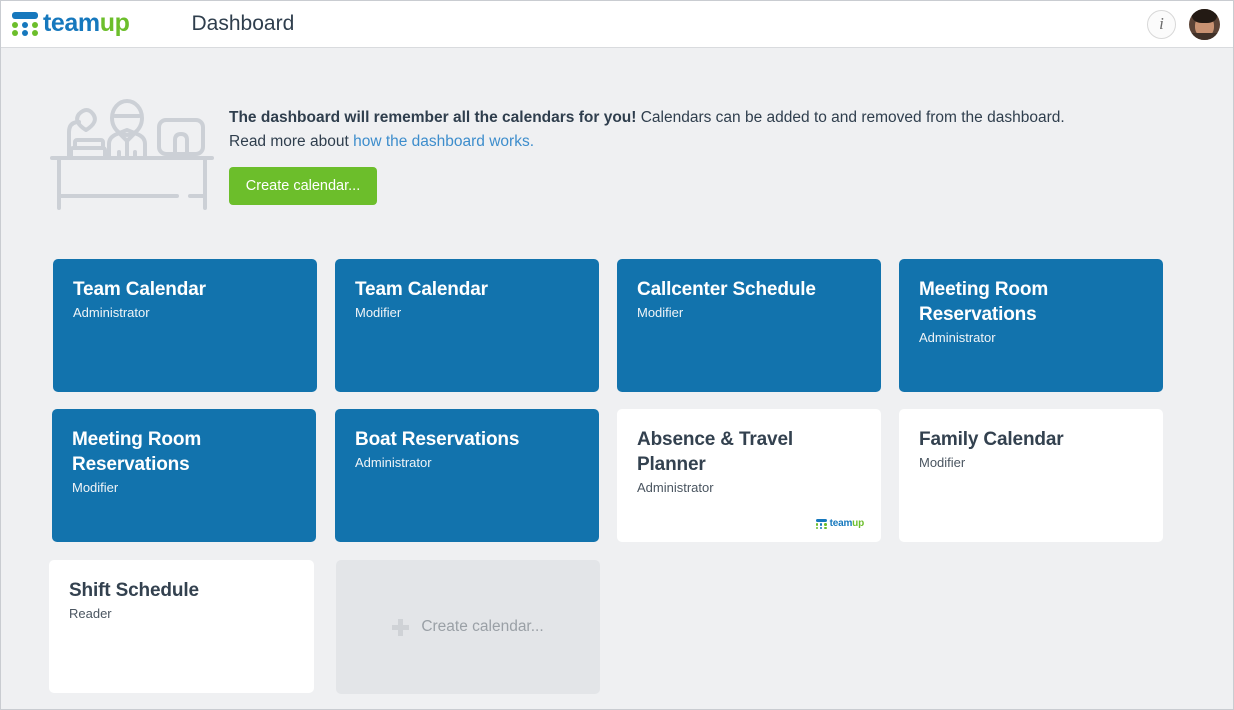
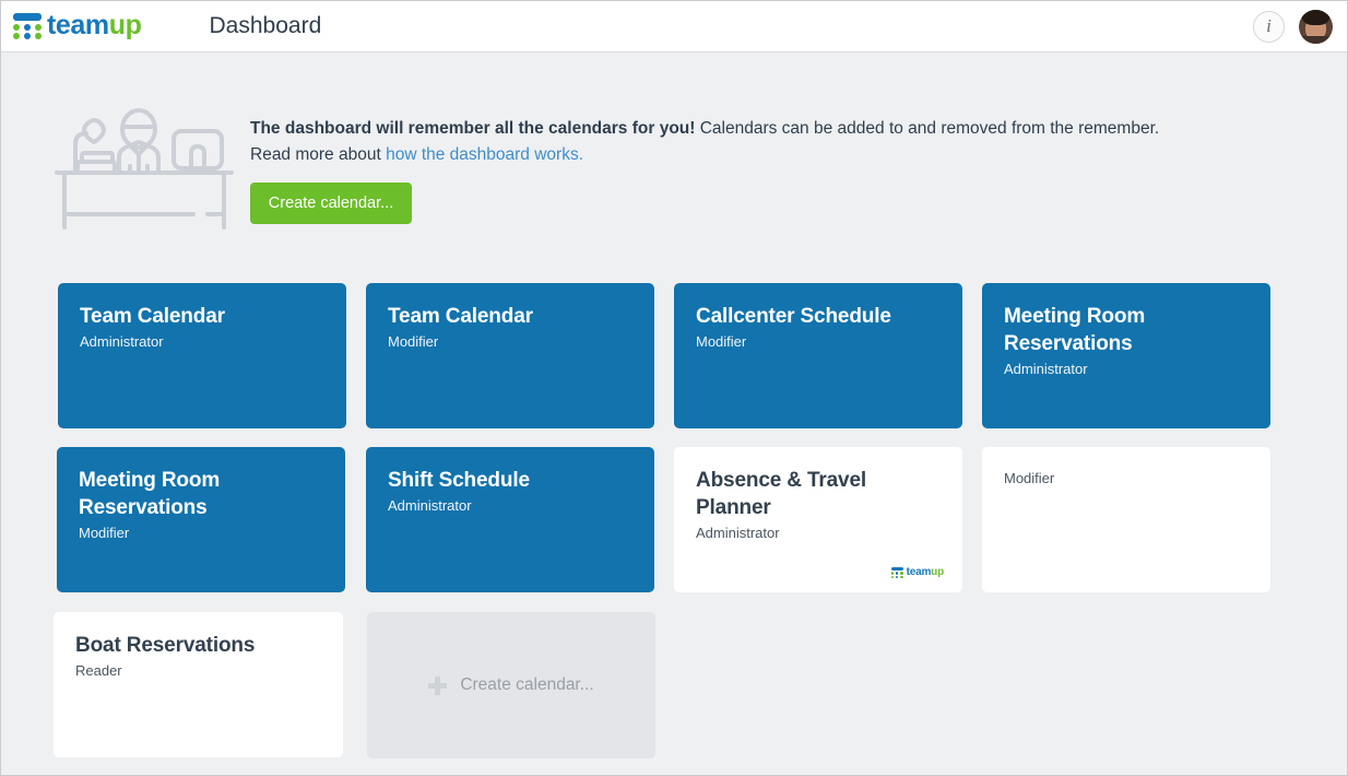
  teamup
  Dashboard
  i
- The dashboard will remember all the calendars for you! Calendars can be added to and removed from the dashboard.
+ The dashboard will remember all the calendars for you! Calendars can be added to and removed from the remember.
  Read more about how the dashboard works.
  Create calendar...
  Team Calendar
  Administrator
  Team Calendar
  Modifier
  Callcenter Schedule
  Modifier
  Meeting Room Reservations
  Administrator
  Meeting Room Reservations
  Modifier
- Boat Reservations
+ Shift Schedule
  Administrator
  Absence & Travel Planner
  Administrator
  teamup
- Family Calendar
  Modifier
- Shift Schedule
+ Boat Reservations
  Reader
  Create calendar...
